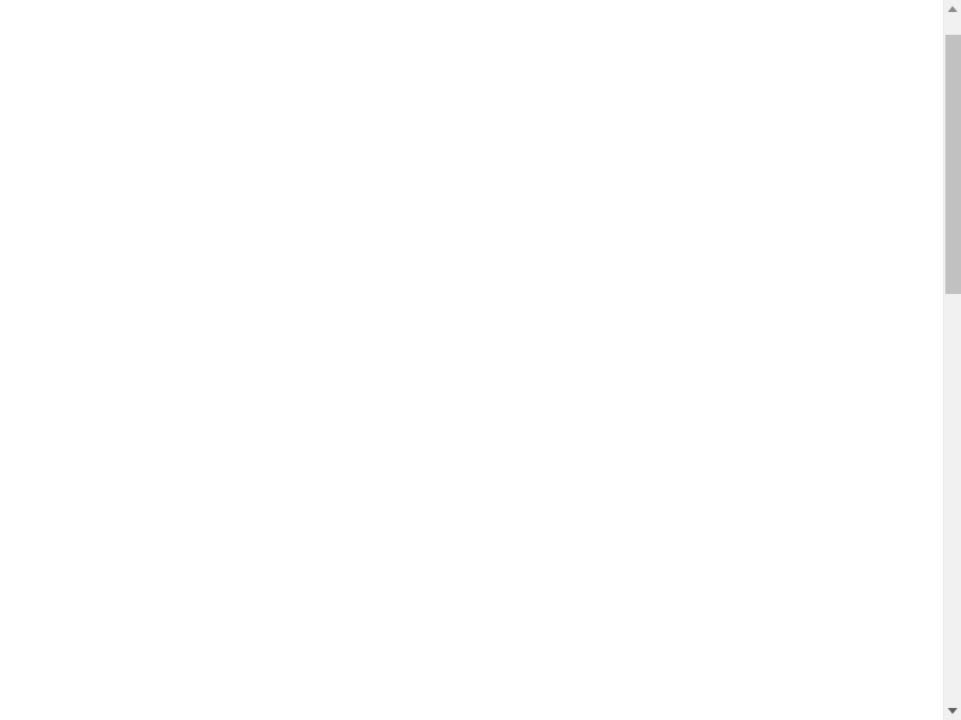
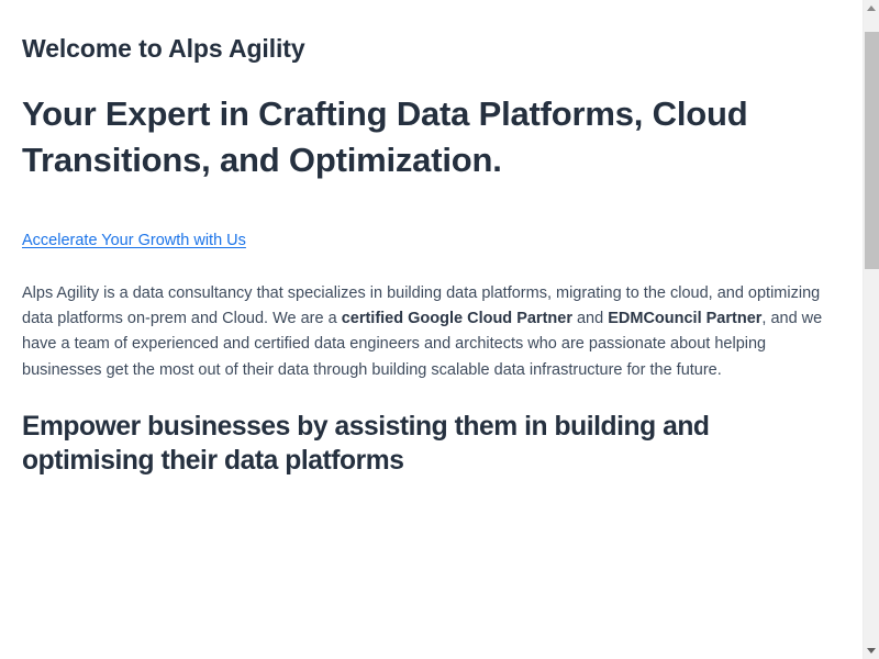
+ Welcome to Alps Agility
+ Your Expert in Crafting Data Platforms, Cloud Transitions, and Optimization.
+ Accelerate Your Growth with Us
+ Alps Agility is a data consultancy that specializes in building data platforms, migrating to the cloud, and optimizing data platforms on-prem and Cloud. We are a certified Google Cloud Partner and EDMCouncil Partner, and we have a team of experienced and certified data engineers and architects who are passionate about helping businesses get the most out of their data through building scalable data infrastructure for the future.
+ Empower businesses by assisting them in building and optimising their data platforms
